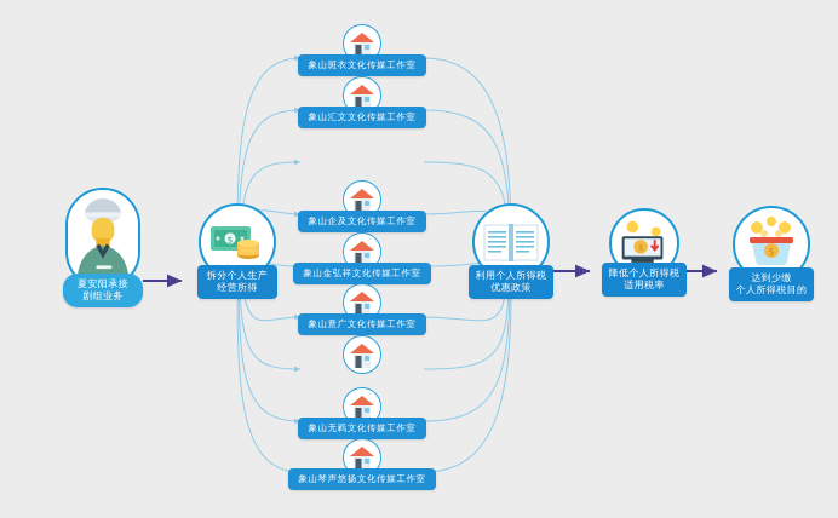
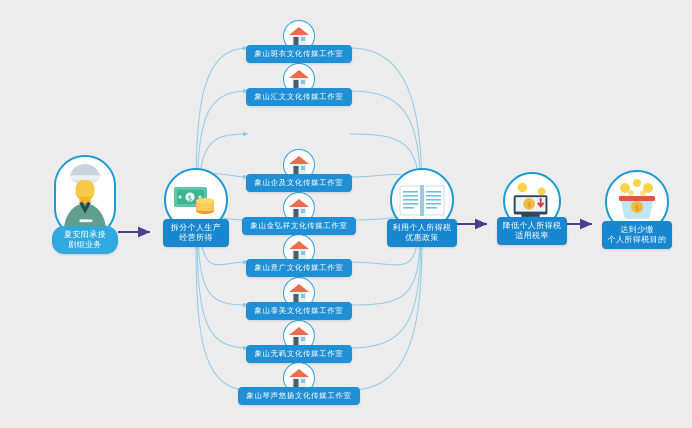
  夏安阳承接
  剧组业务
  $
  拆分个人生产
  经营所得
  利用个人所得税
  优惠政策
  $
  降低个人所得税
  适用税率
  $
  达到少缴
  个人所得税目的
  象山斑衣文化传媒工作室
  象山汇文文化传媒工作室
  象山企及文化传媒工作室
  象山金弘祥文化传媒工作室
  象山意广文化传媒工作室
+ 象山泰美文化传媒工作室
  象山无羁文化传媒工作室
  象山琴声悠扬文化传媒工作室
